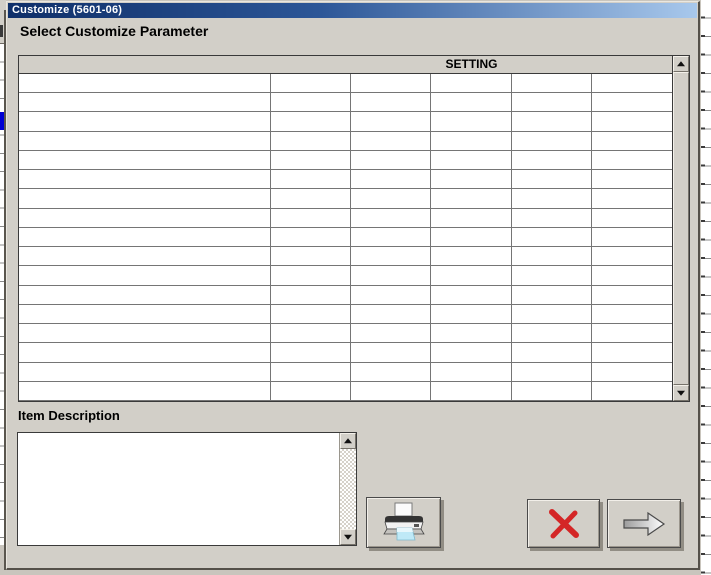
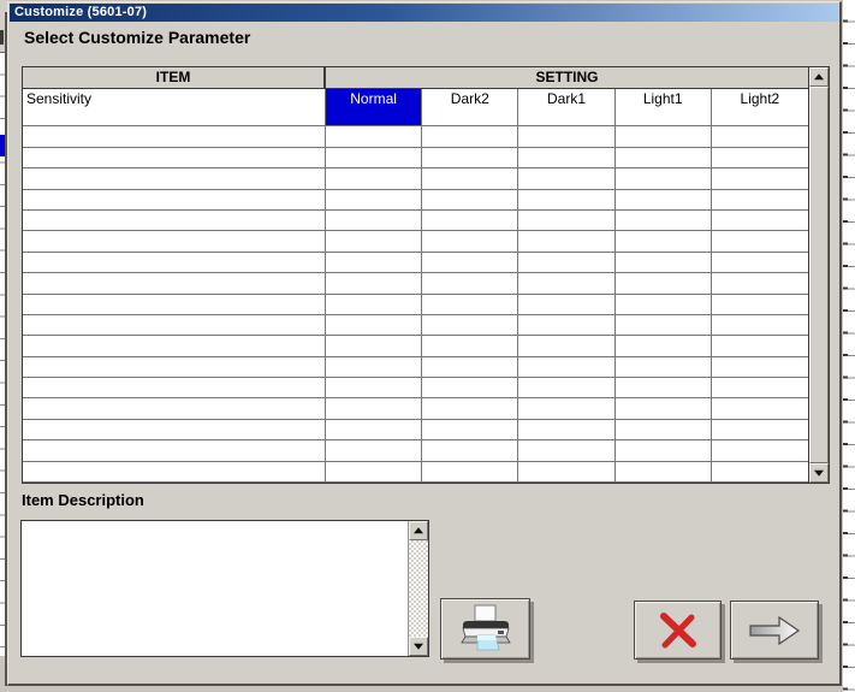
- Customize (5601-06)
+ Customize (5601-07)
  Select Customize Parameter
+ ITEM
  SETTING
+ Sensitivity
+ Normal
+ Dark2
+ Dark1
+ Light1
+ Light2
  Item Description
